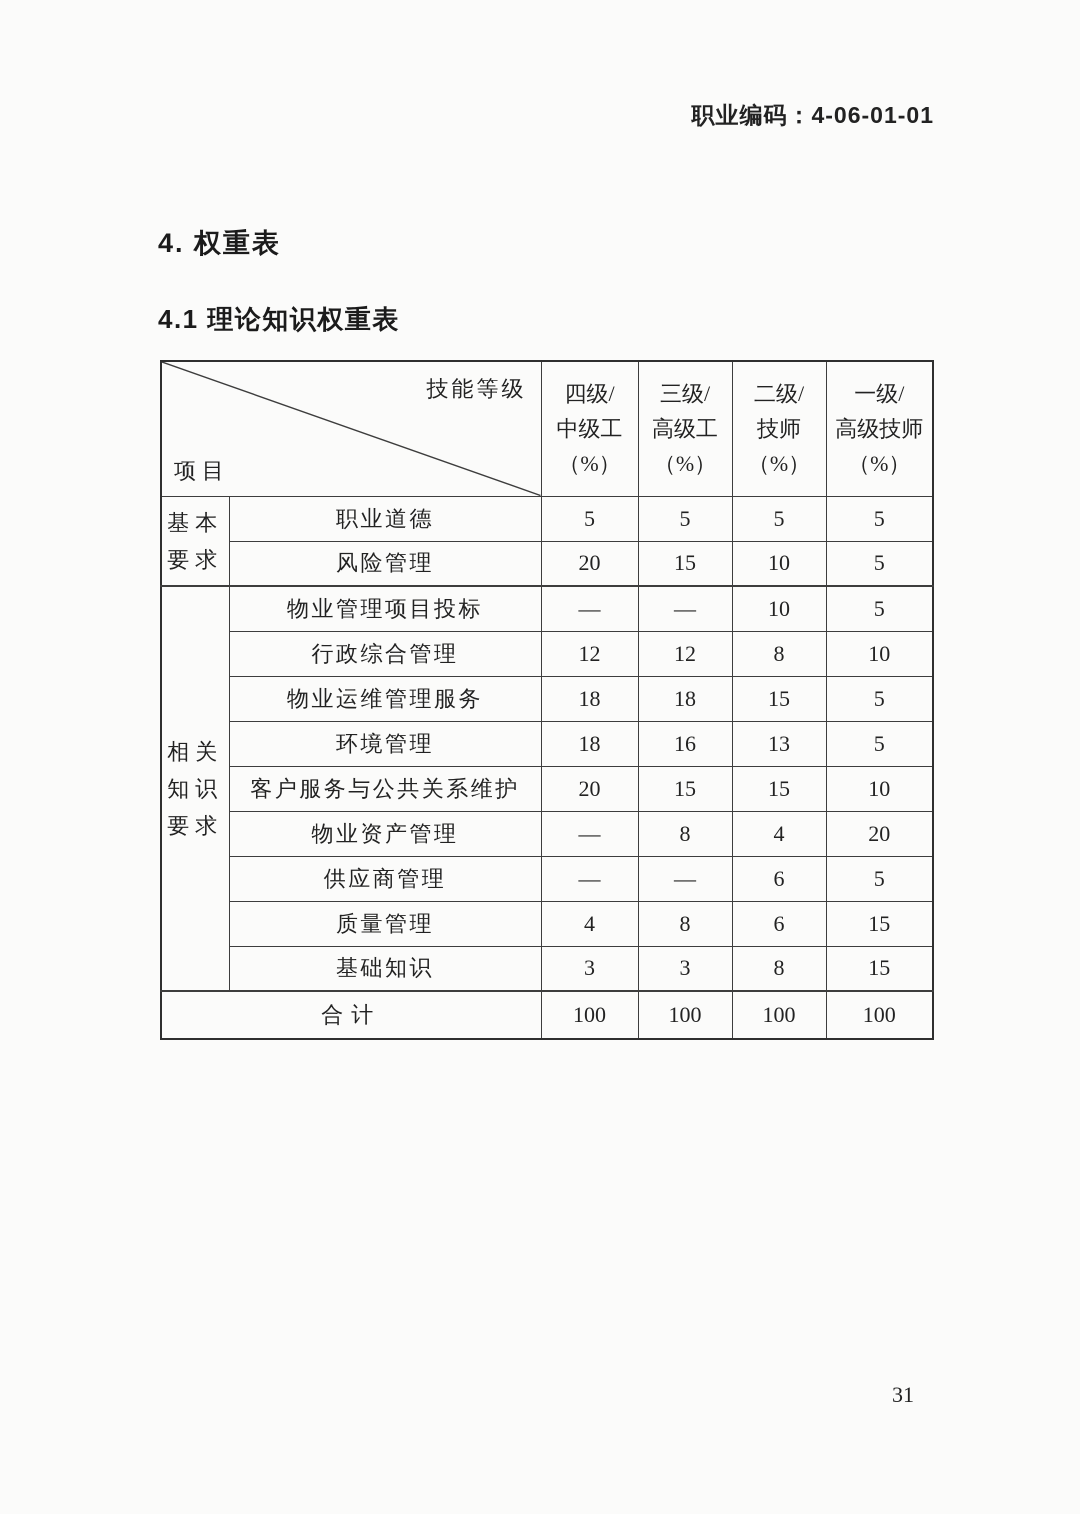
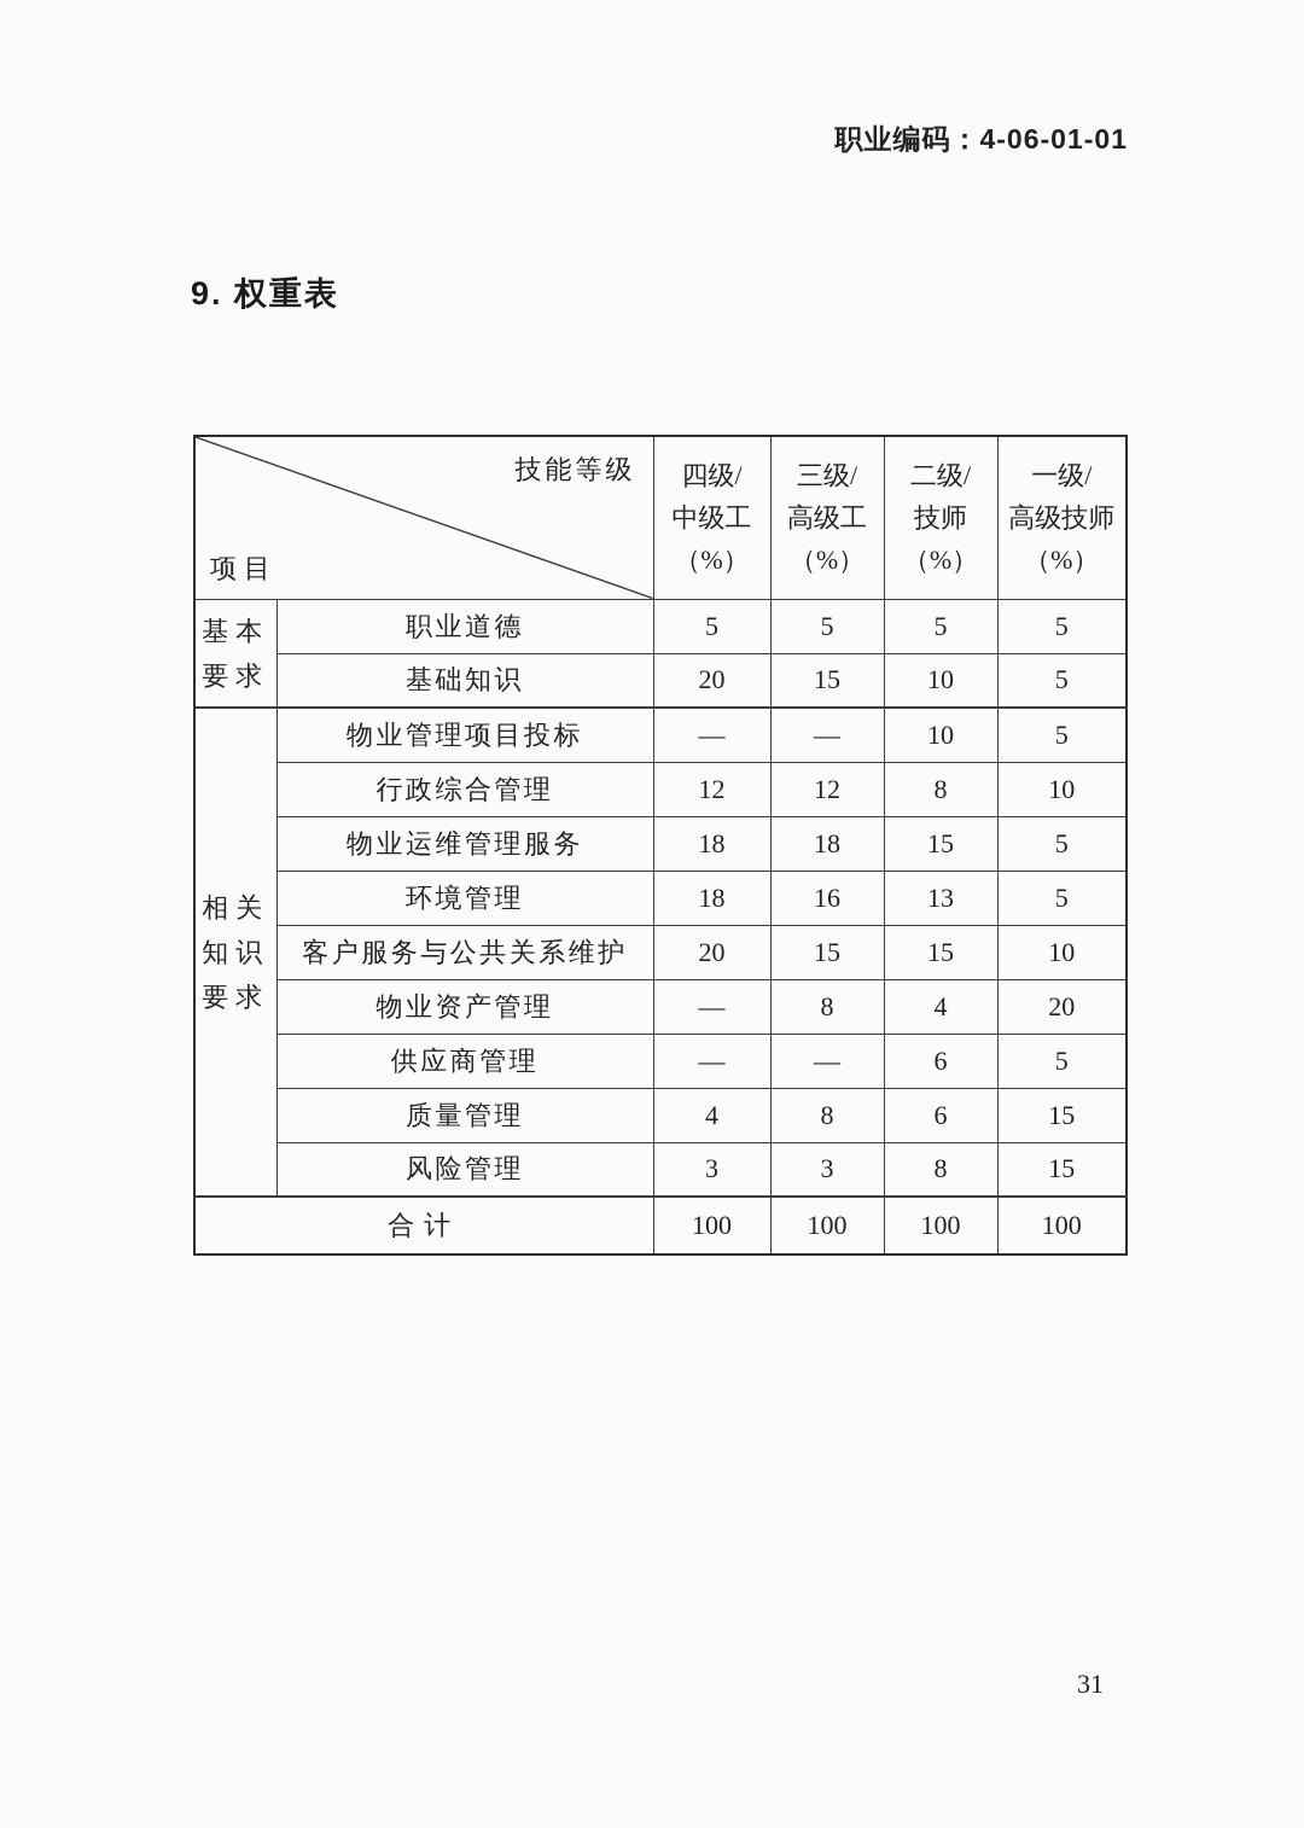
  职业编码：4-06-01-01
- 4. 权重表
+ 9. 权重表
- 4.1 理论知识权重表
  技能等级 项目	四级/ 中级工 （%）	三级/ 高级工 （%）	二级/ 技师 （%）	一级/ 高级技师 （%）
  基本 要求	职业道德	5	5	5	5
- 风险管理	20	15	10	5
+ 基础知识	20	15	10	5
  相关 知识 要求	物业管理项目投标	—	—	10	5
  行政综合管理	12	12	8	10
  物业运维管理服务	18	18	15	5
  环境管理	18	16	13	5
  客户服务与公共关系维护	20	15	15	10
  物业资产管理	—	8	4	20
  供应商管理	—	—	6	5
  质量管理	4	8	6	15
- 基础知识	3	3	8	15
+ 风险管理	3	3	8	15
  合计	100	100	100	100
  31
